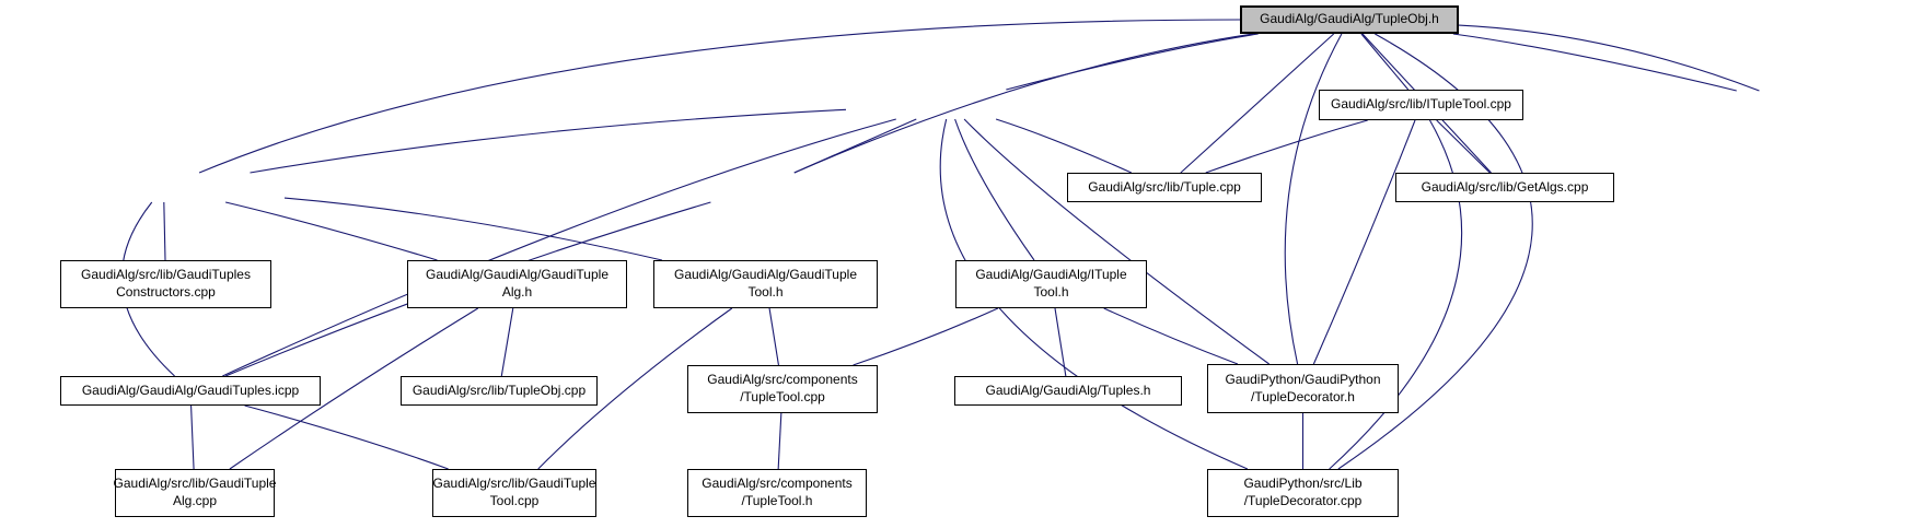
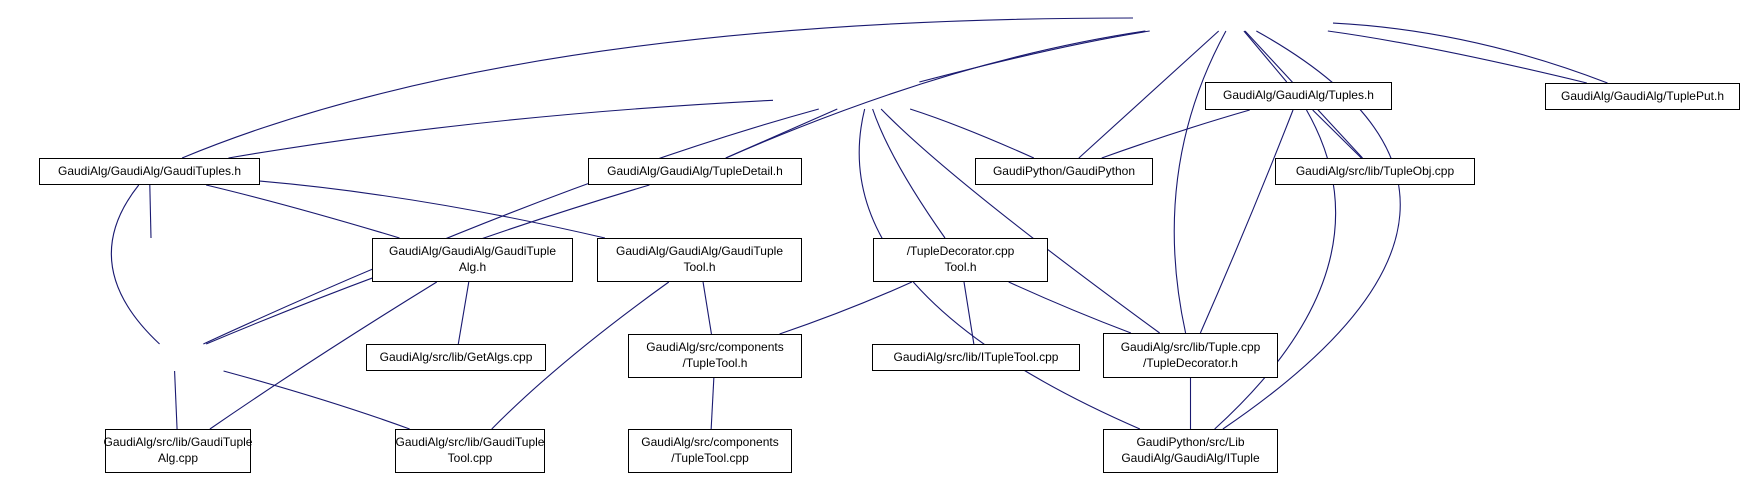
- GaudiAlg/GaudiAlg/TupleObj.h
- GaudiAlg/src/lib/ITupleTool.cpp
+ GaudiAlg/GaudiAlg/Tuples.h
+ GaudiAlg/GaudiAlg/TuplePut.h
+ GaudiAlg/GaudiAlg/GaudiTuples.h
+ GaudiAlg/GaudiAlg/TupleDetail.h
- GaudiAlg/src/lib/Tuple.cpp
+ GaudiPython/GaudiPython
- GaudiAlg/src/lib/GetAlgs.cpp
+ GaudiAlg/src/lib/TupleObj.cpp
- GaudiAlg/src/lib/GaudiTuples
- Constructors.cpp
  GaudiAlg/GaudiAlg/GaudiTuple
  Alg.h
  GaudiAlg/GaudiAlg/GaudiTuple
  Tool.h
- GaudiAlg/GaudiAlg/ITuple
+ /TupleDecorator.cpp
  Tool.h
- GaudiAlg/GaudiAlg/GaudiTuples.icpp
- GaudiAlg/src/lib/TupleObj.cpp
+ GaudiAlg/src/lib/GetAlgs.cpp
  GaudiAlg/src/components
- /TupleTool.cpp
+ /TupleTool.h
- GaudiAlg/GaudiAlg/Tuples.h
+ GaudiAlg/src/lib/ITupleTool.cpp
- GaudiPython/GaudiPython
+ GaudiAlg/src/lib/Tuple.cpp
  /TupleDecorator.h
  GaudiAlg/src/lib/GaudiTuple
  Alg.cpp
  GaudiAlg/src/lib/GaudiTuple
  Tool.cpp
  GaudiAlg/src/components
- /TupleTool.h
+ /TupleTool.cpp
  GaudiPython/src/Lib
- /TupleDecorator.cpp
+ GaudiAlg/GaudiAlg/ITuple
